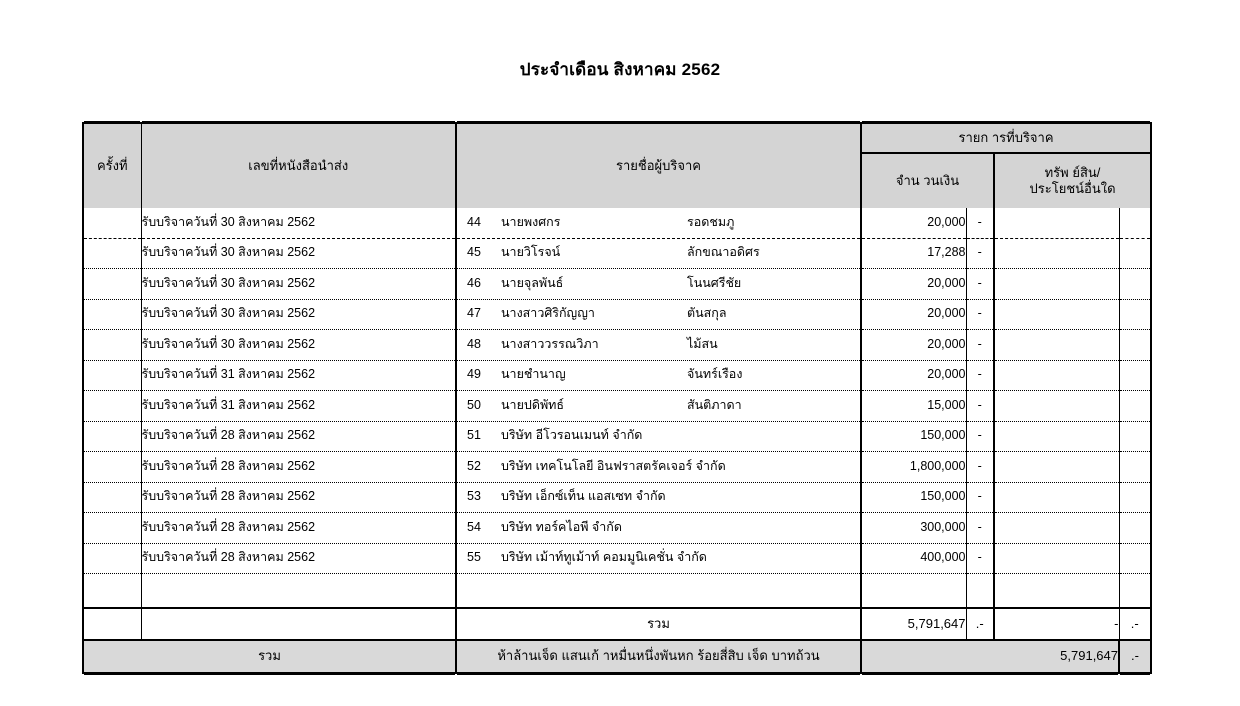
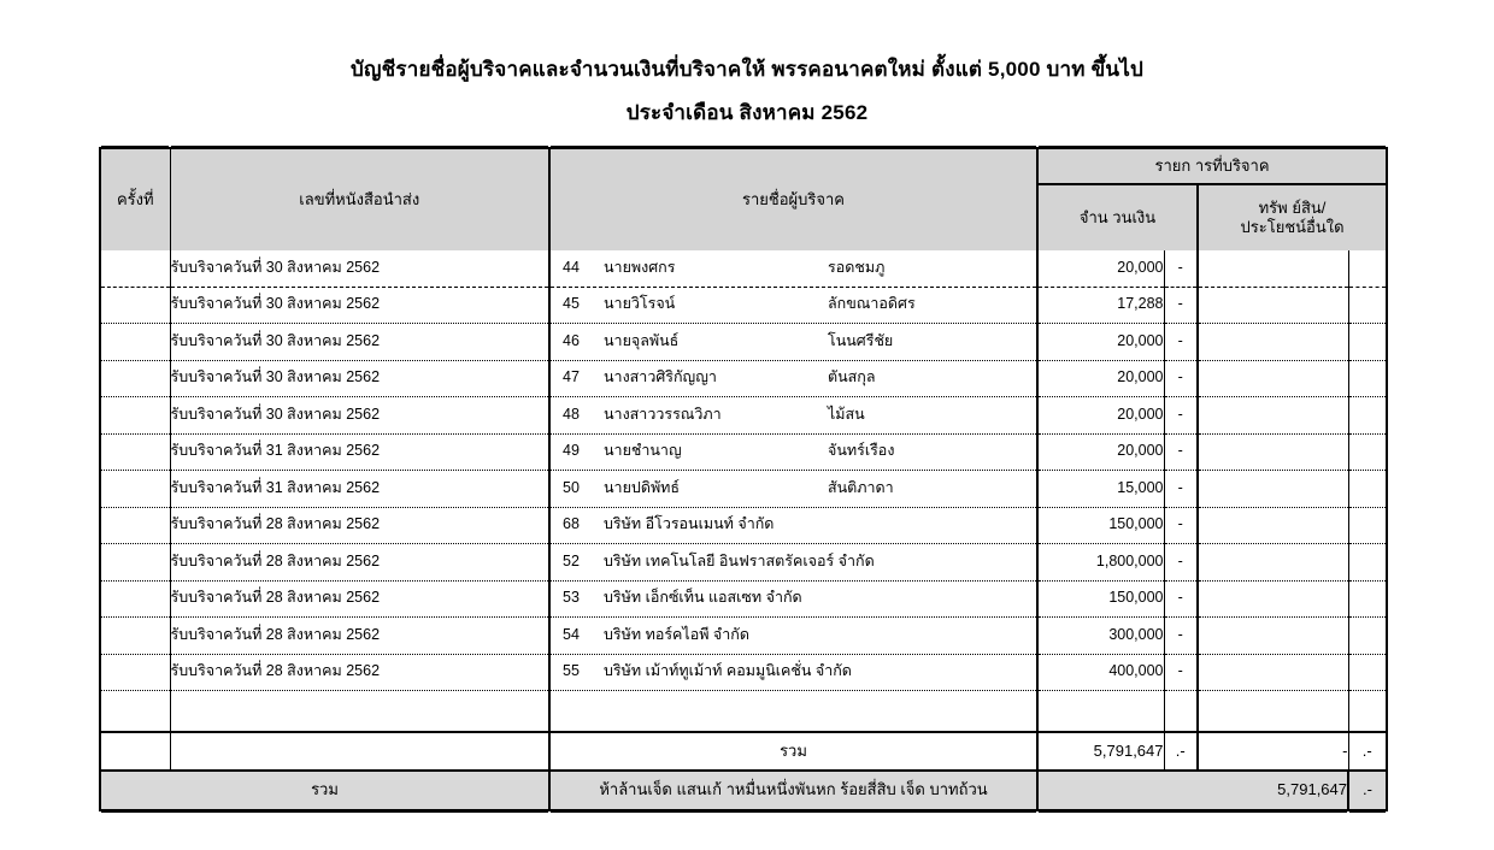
+ บัญชีรายชื่อผู้บริจาคและจำนวนเงินที่บริจาคให้ พรรคอนาคตใหม่ ตั้งแต่ 5,000 บาท ขึ้นไป
  ประจำเดือน สิงหาคม 2562
  ครั้งที่	เลขที่หนังสือนำส่ง	รายชื่อผู้บริจาค	รายก ารที่บริจาค
  จำน วนเงิน	ทรัพ ย์สิน/ ประโยชน์อื่นใด
  	รับบริจาควันที่ 30 สิงหาคม 2562	44 นายพงศกร รอดชมภู	20,000	-
  	รับบริจาควันที่ 30 สิงหาคม 2562	45 นายวิโรจน์ ลักขณาอดิศร	17,288	-
  	รับบริจาควันที่ 30 สิงหาคม 2562	46 นายจุลพันธ์ โนนศรีชัย	20,000	-
  	รับบริจาควันที่ 30 สิงหาคม 2562	47 นางสาวศิริกัญญา ตันสกุล	20,000	-
  	รับบริจาควันที่ 30 สิงหาคม 2562	48 นางสาววรรณวิภา ไม้สน	20,000	-
  	รับบริจาควันที่ 31 สิงหาคม 2562	49 นายชำนาญ จันทร์เรือง	20,000	-
  	รับบริจาควันที่ 31 สิงหาคม 2562	50 นายปดิพัทธ์ สันติภาดา	15,000	-
- 	รับบริจาควันที่ 28 สิงหาคม 2562	51 บริษัท อีโวรอนเมนท์ จำกัด	150,000	-
+ 	รับบริจาควันที่ 28 สิงหาคม 2562	68 บริษัท อีโวรอนเมนท์ จำกัด	150,000	-
  	รับบริจาควันที่ 28 สิงหาคม 2562	52 บริษัท เทคโนโลยี อินฟราสตรัคเจอร์ จำกัด	1,800,000	-
  	รับบริจาควันที่ 28 สิงหาคม 2562	53 บริษัท เอ็กซ์เท็น แอสเซท จำกัด	150,000	-
  	รับบริจาควันที่ 28 สิงหาคม 2562	54 บริษัท ทอร์คไอพี จำกัด	300,000	-
  	รับบริจาควันที่ 28 สิงหาคม 2562	55 บริษัท เม้าท์ทูเม้าท์ คอมมูนิเคชั่น จำกัด	400,000	-
  		รวม	5,791,647	.-	-	.-
  รวม	ห้าล้านเจ็ด แสนเก้ าหมื่นหนึ่งพันหก ร้อยสี่สิบ เจ็ด บาทถ้วน	5,791,647	.-
